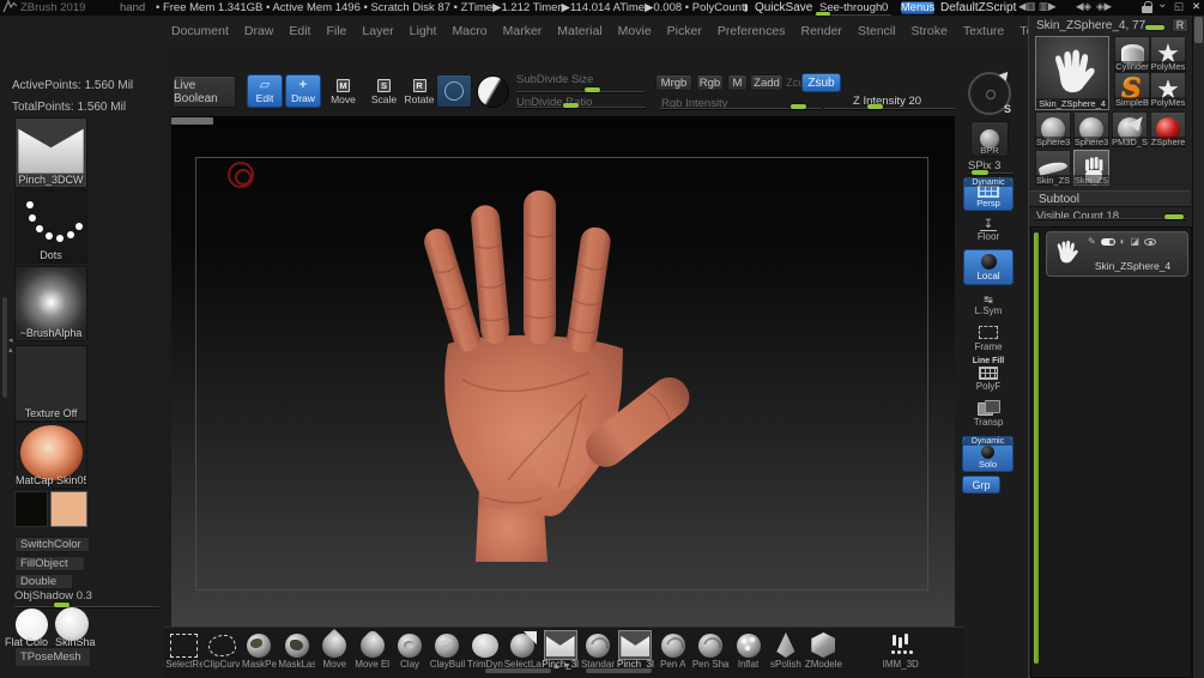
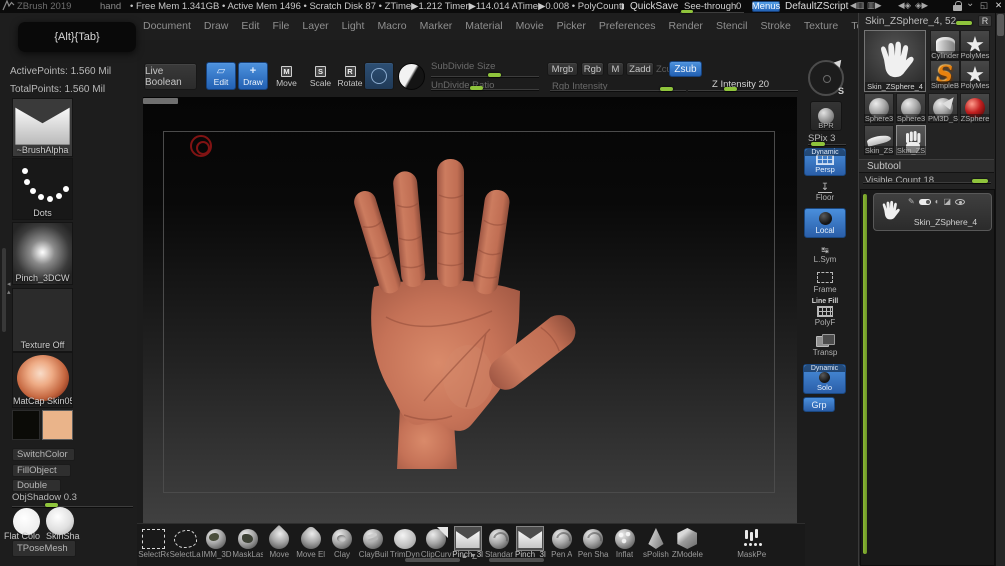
  ZBrush 2019
  hand
  • Free Mem 1.341GB • Active Mem 1496 • Scratch Disk 87 • ZTime▶1.212 Timer▶114.014 ATime▶0.008 • PolyCount
  QuickSave
  See-through
  0
  Menus
  DefaultZScript
  ◀▥
  ▥▶
  ◀◈
  ◈▶
  ⌄
  ◱
  ✕
  Document
  Draw
  Edit
  File
  Layer
  Light
  Macro
  Marker
  Material
  Movie
  Picker
  Preferences
  Render
  Stencil
  Stroke
  Texture
+ {Alt}{Tab}
  ActivePoints: 1.560 Mil
  TotalPoints: 1.560 Mil
- Pinch_3DCW
+ ~BrushAlpha
  Dots
- ~BrushAlpha
+ Pinch_3DCW
  Texture Off
  MatCap Skin0
  SwitchColor
  FillObject
  Double
  ObjShadow 0.3
  Flat Colo
  SkinSha
  TPoseMesh
  Live Boolean
  ▱
  Edit
  +
  Draw
  M
  Move
  S
  Scale
  R
  Rotate
  SubDivide Size
  UnDividetio
  Mrgb
  Rgb
  M
  Zadd
  Zsub
  Rgb Intensity
  Z Intensity 20
  S
  BPR
  SPix 3
  Persp
  ↧
  Floor
  Local
  ↹
  L.Sym
  Frame
  PolyF
  Transp
  Solo
  Grp
- Skin_ZSphere_4, 77
+ Skin_ZSphere_4, 52
  R
  Skin_ZSphere_4
  Cylinder
  PolyMes
  SimpleB
  PolyMes
  Sphere3
  Sphere3
  PM3D_S
  ZSphere
  Skin_ZS
  Skin_ZS
  Subtool
  Visible Count 18
  ✎
  ◐
  ◪
  Skin_ZSphere_4
  SelectRe
- ClipCurv
+ SelectLa
- MaskPe
+ IMM_3D
  MaskLas
  Move
  Move El
  Clay
  ClayBuil
  TrimDyn
- SelectLa
+ ClipCurv
  Pinch_3l
  Standar
  Pinch_3l
  Pen A
  Pen Sha
  Inflat
  sPolish
  ZModele
- IMM_3D
+ MaskPe
